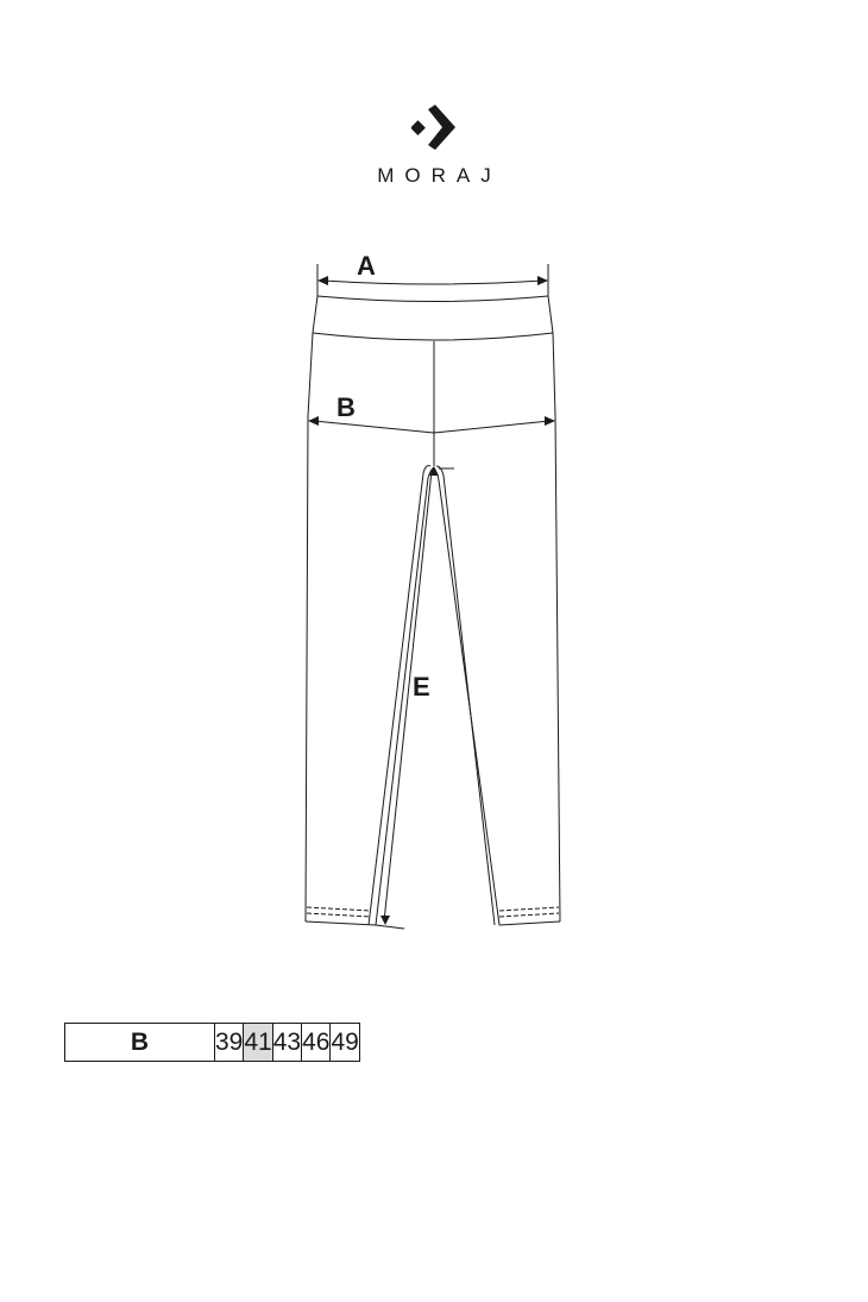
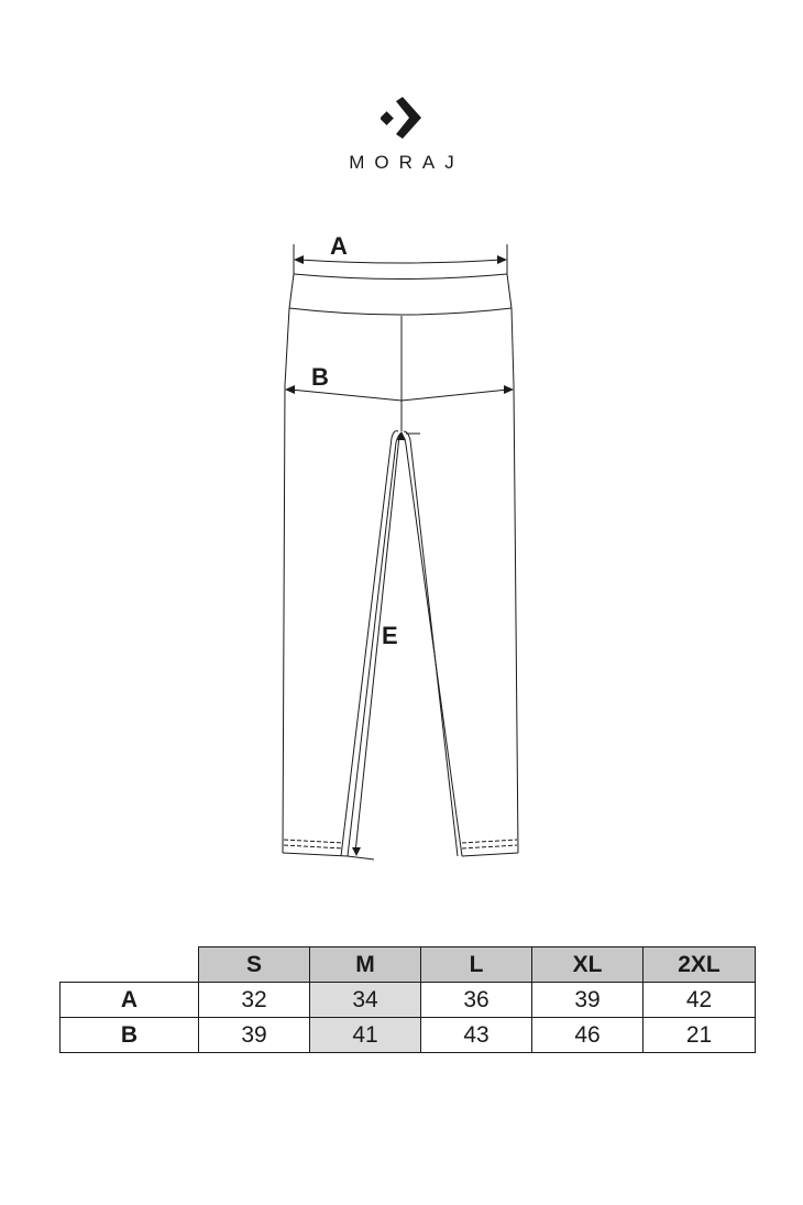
  MORAJ
  A
  B
  E
+ 	S	M	L	XL	2XL
+ A	32	34	36	39	42
- B	39	41	43	46	49
+ B	39	41	43	46	21
